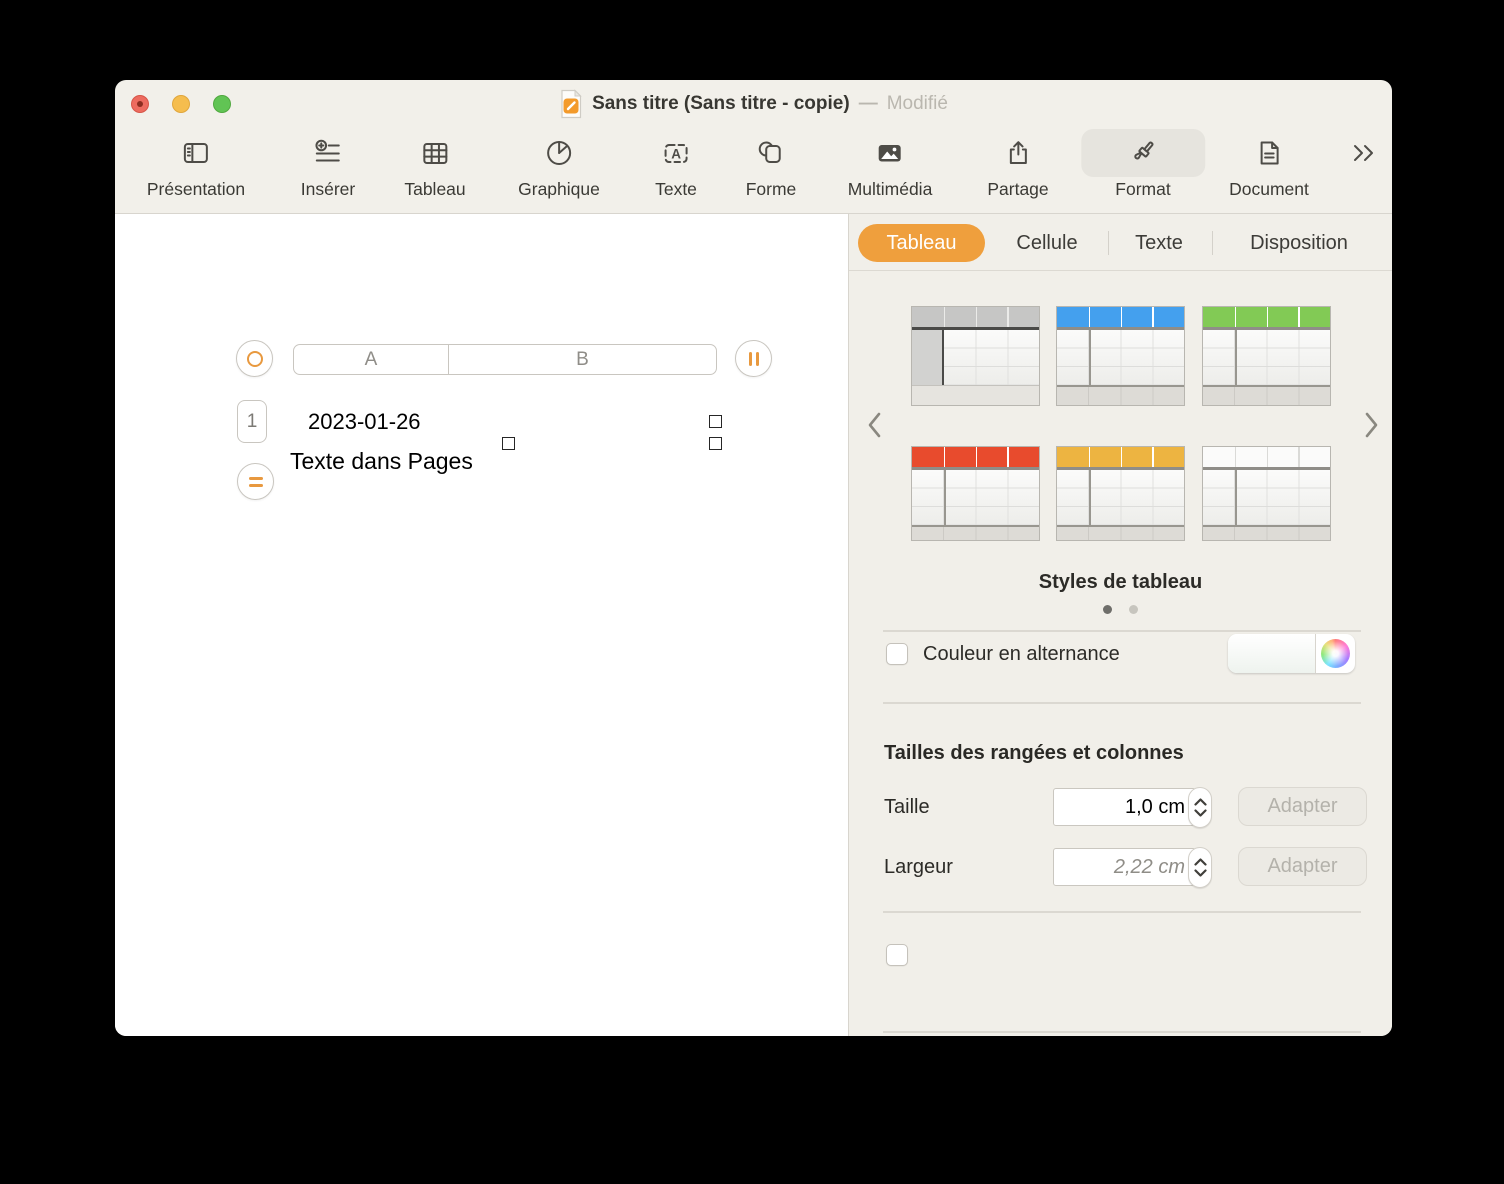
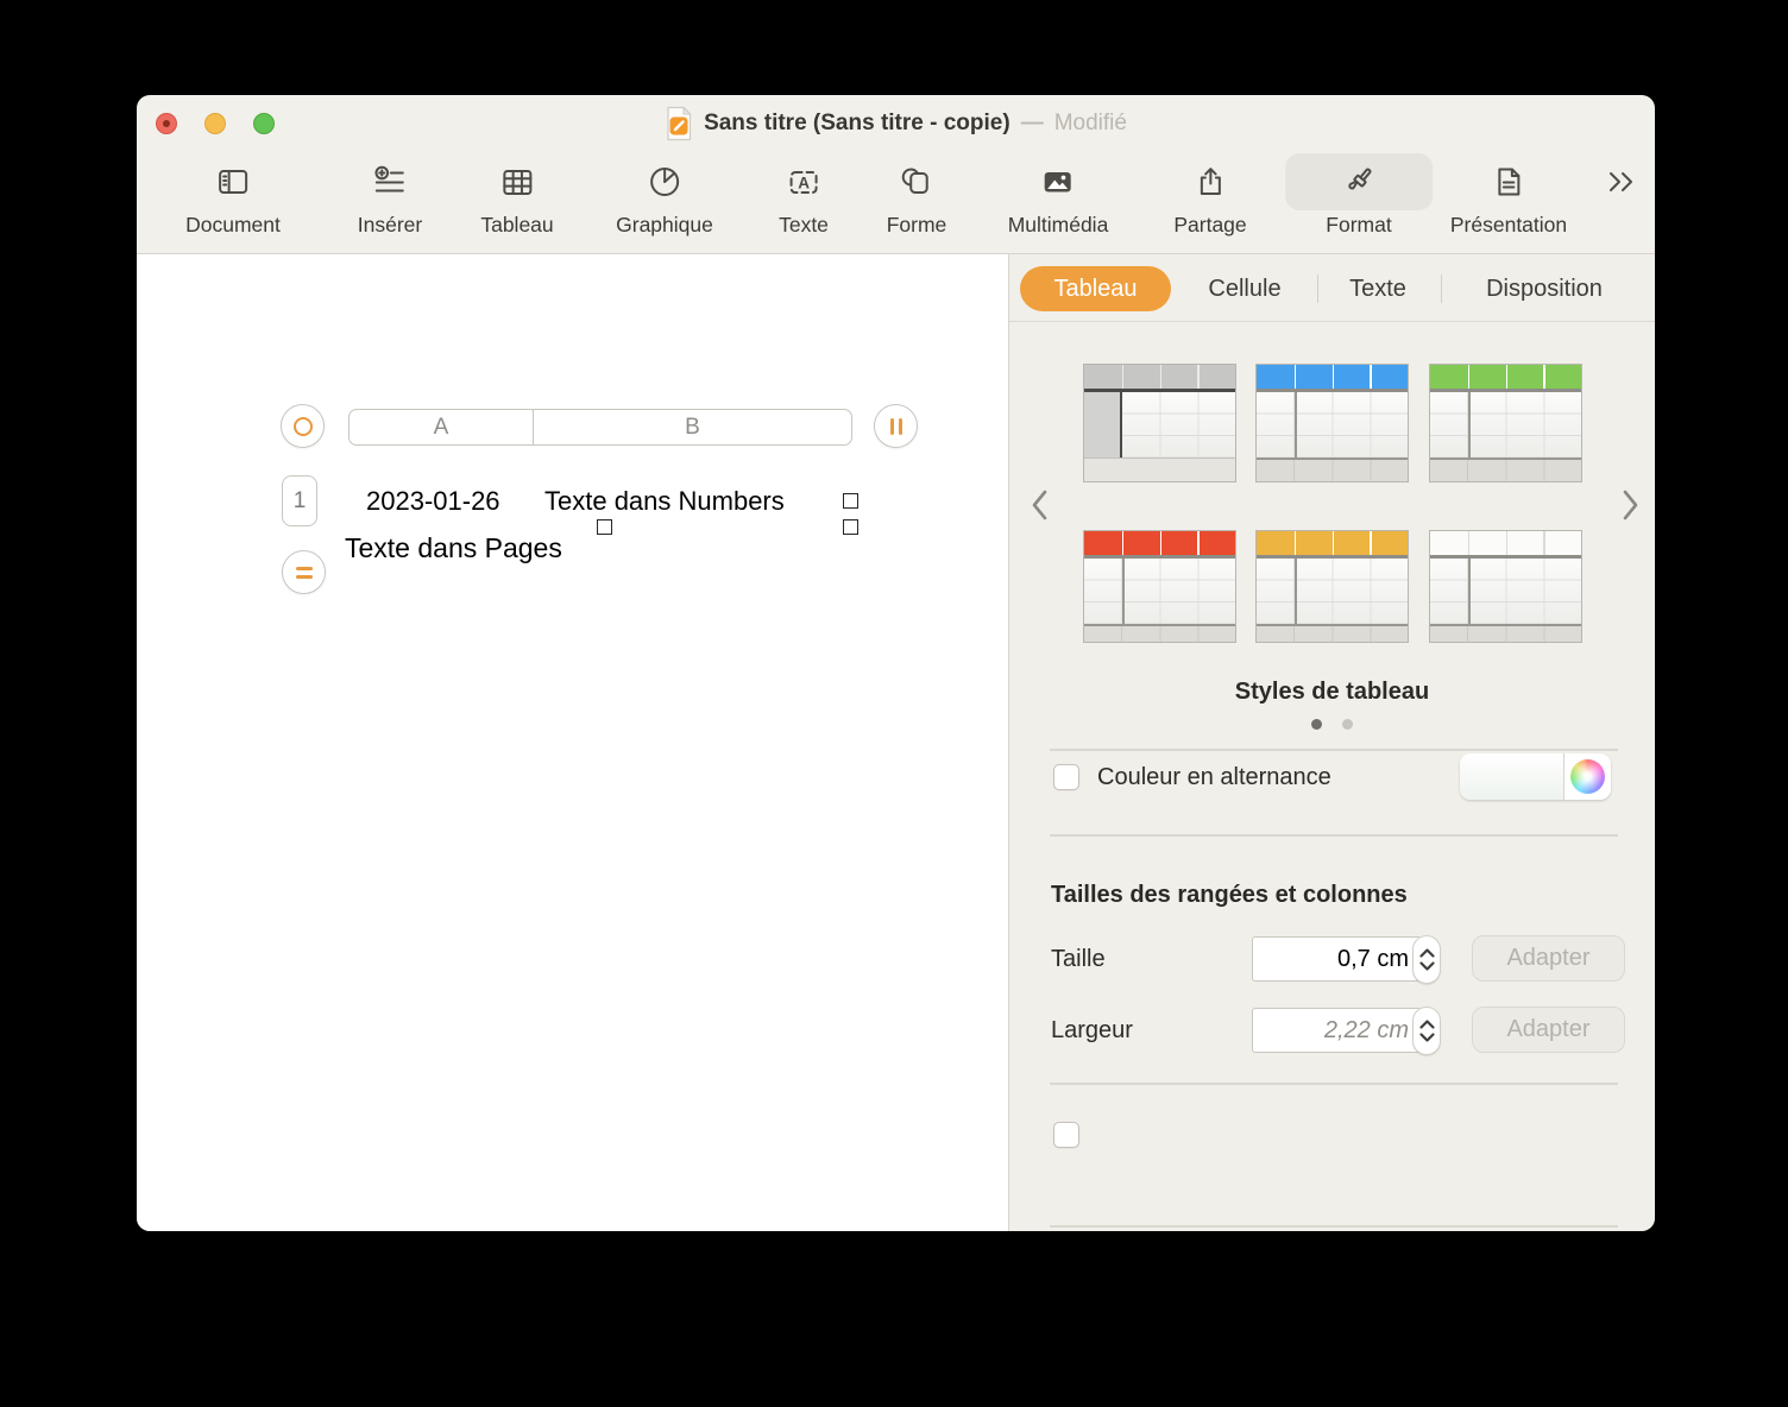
  Sans titre (Sans titre - copie)
  —
  Modifié
- Présentation
+ Document
  Insérer
  Tableau
  Graphique
  A
  Texte
  Forme
  Multimédia
  Partage
  Format
- Document
+ Présentation
  A
  B
  1
  2023-01-26
+ Texte dans Numbers
  Texte dans Pages
  Tableau
  Cellule
  Texte
  Disposition
  Styles de tableau
  Couleur en alternance
  Tailles des rangées et colonnes
  Taille
- 1,0 cm
+ 0,7 cm
  Adapter
  Largeur
  2,22 cm
  Adapter
